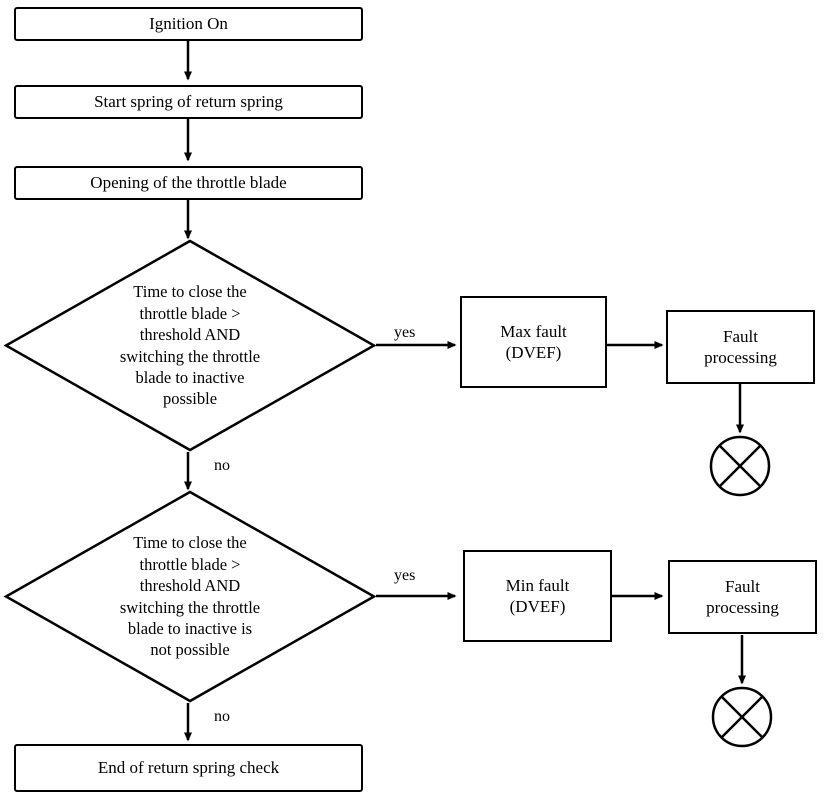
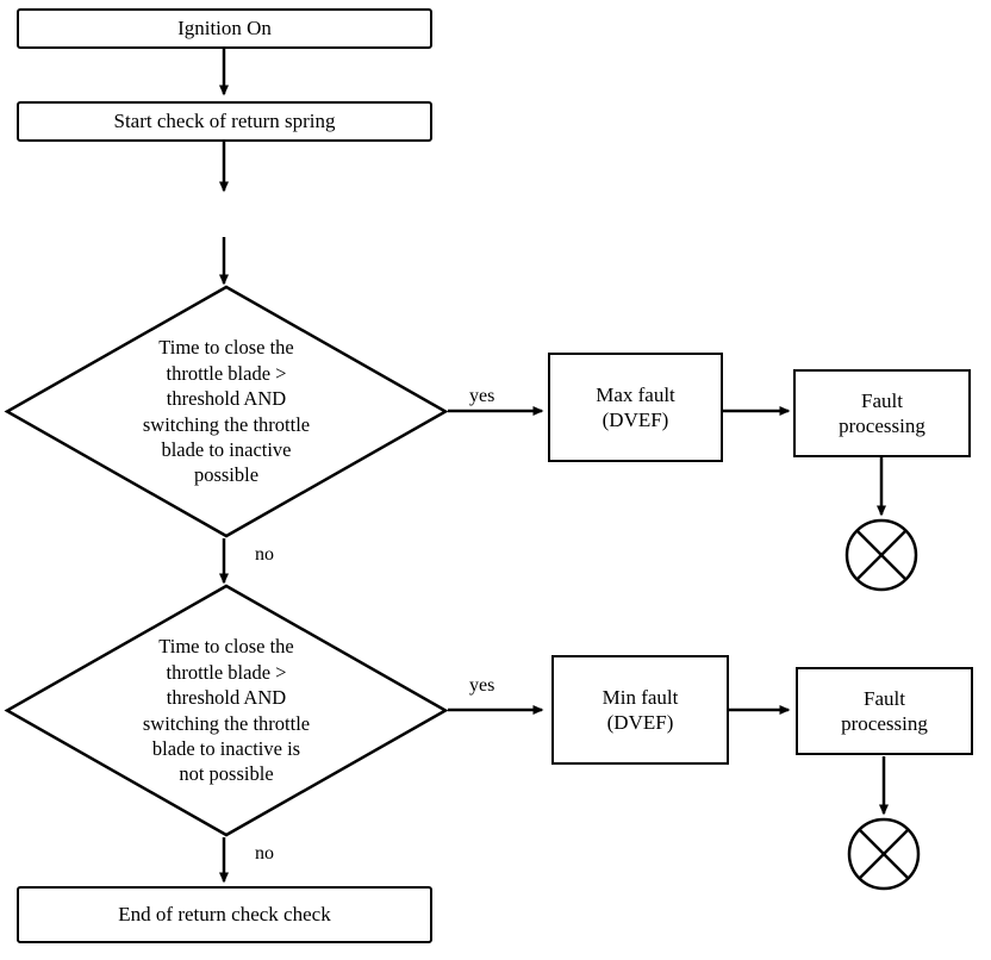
  Ignition On
- Start spring of return spring
+ Start check of return spring
- Opening of the throttle blade
  Time to close the
  throttle blade >
  threshold AND
  switching the throttle
  blade to inactive
  possible
  Time to close the
  throttle blade >
  threshold AND
  switching the throttle
  blade to inactive is
  not possible
  Max fault
  (DVEF)
  Fault
  processing
  Min fault
  (DVEF)
  Fault
  processing
- End of return spring check
+ End of return check check
  yes
  no
  yes
  no
